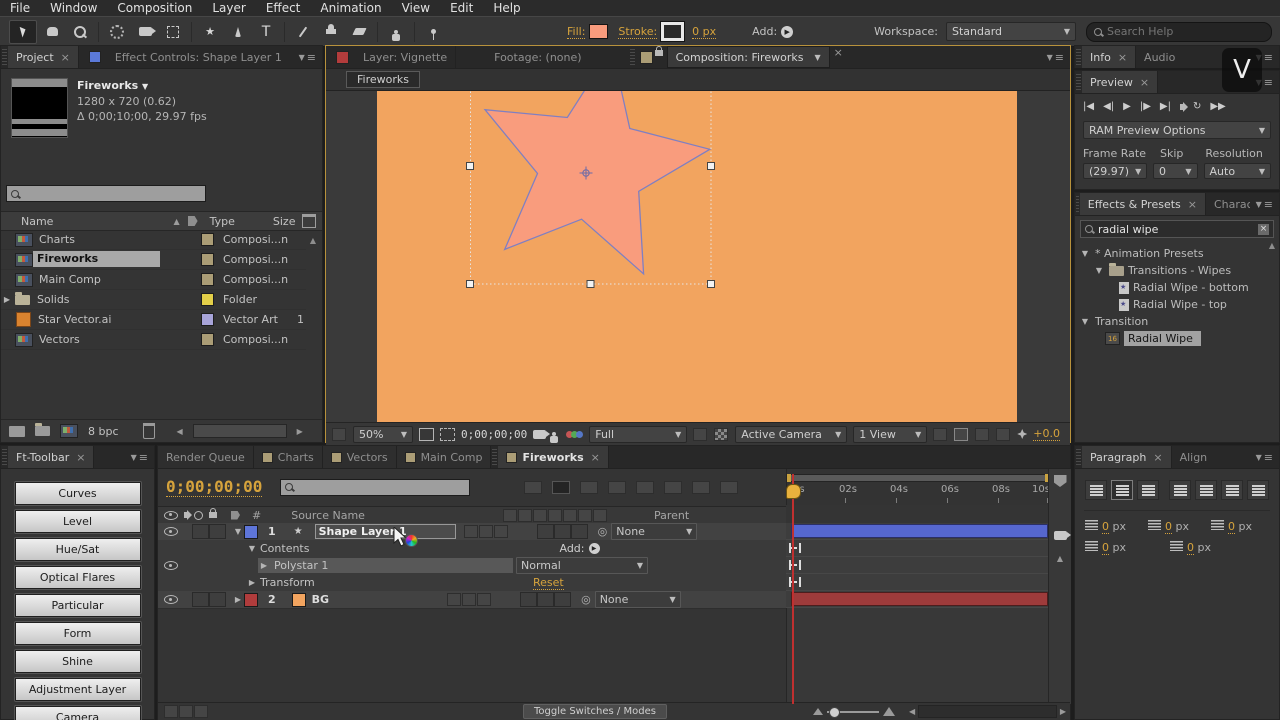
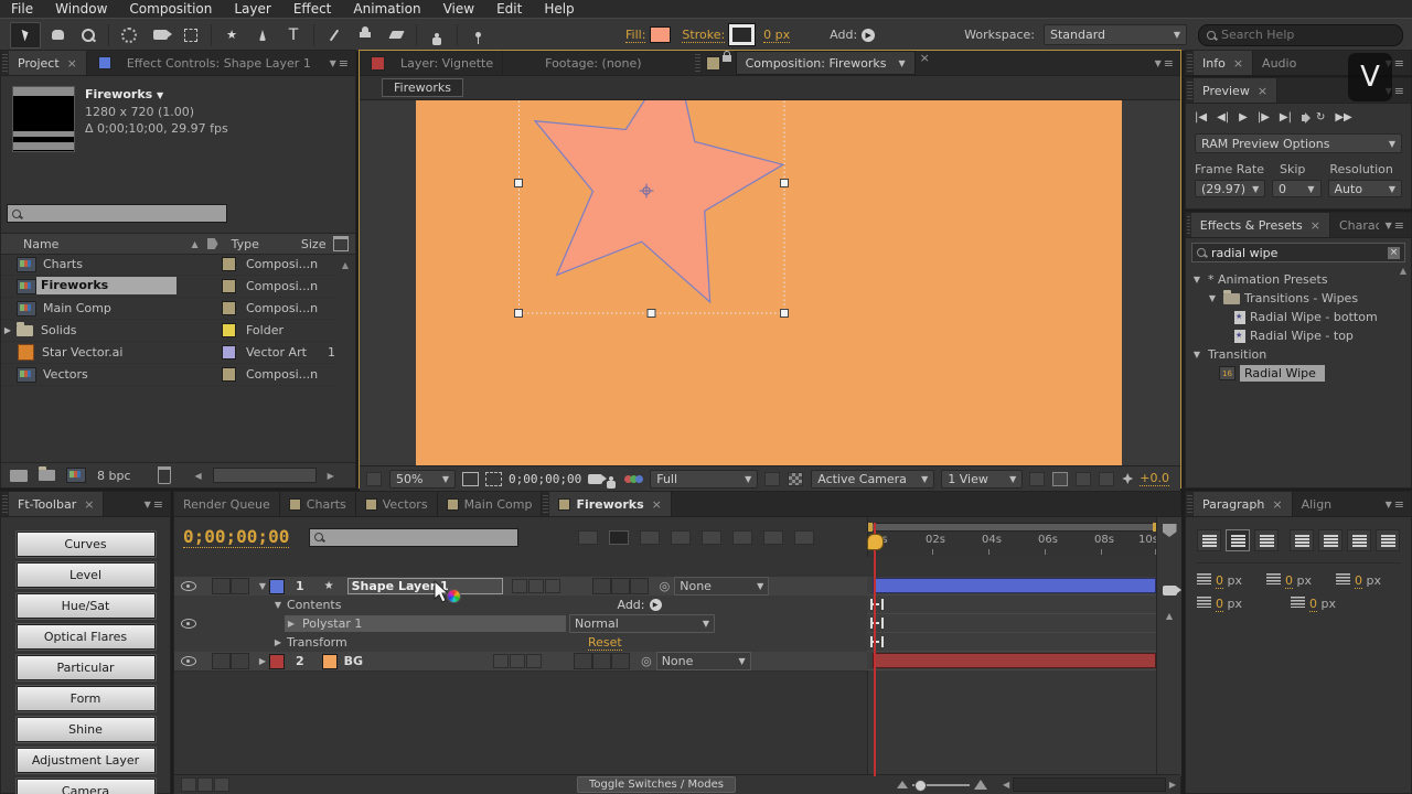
  File
  Window
  Composition
  Layer
  Effect
  Animation
  View
  Edit
  Help
  ★
  T
  Fill:
  Stroke:
  0 px
  Add:
  ▶
  Workspace:
  Standard
  ▼
  Search Help
  Project
  ×
  Effect Controls: Shape Layer 1
  ▼
  ≡
  Fireworks ▼
- 1280 x 720 (0.62)
+ 1280 x 720 (1.00)
  Δ 0;00;10;00, 29.97 fps
  Name
  ▲
  Type
  Size
  Charts
  Composi...n
  Fireworks
  Composi...n
  Main Comp
  Composi...n
  ▶
  Solids
  Folder
  Star Vector.ai
  Vector Art
  1
  Vectors
  Composi...n
  ▲
  8 bpc
  ◀
  ▶
  Layer: Vignette
  Footage: (none)
  Composition: Fireworks
  ▼
  ×
  ▼
  ≡
  Fireworks
  50%
  ▼
  0;00;00;00
  Full
  ▼
  Active Camera
  ▼
  1 View
  ▼
  +0.0
  Info
  ×
  Audio
  ▼
  ≡
  Preview
  ×
  ▼
  ≡
  |◀
  ◀|
  ▶
  |▶
  ▶|
  ↻
  ▶▶
  RAM Preview Options
  ▼
  Frame Rate
  Skip
  Resolution
  (29.97)
  ▼
  0
  ▼
  Auto
  ▼
  Effects & Presets
  ×
  ▼
  ≡
  radial wipe
  ×
  ▼
  * Animation Presets
  ▼
  Transitions - Wipes
  Radial Wipe - bottom
  Radial Wipe - top
  ▼
  Transition
  16
  Radial Wipe
  ▲
  V
  Ft-Toolbar
  ×
  ▼
  ≡
  Curves
  Level
  Hue/Sat
  Optical Flares
  Particular
  Form
  Shine
  Adjustment Layer
  Camera
  Render Queue
  Charts
  Vectors
  Main Comp
  Fireworks
  ×
  0;00;00;00
  02s
  04s
  06s
  08s
- #
- Source Name
- Parent
  ▼
  1
  ★
  Shape Layer 1
  ◎
  None
  ▼
  ▼
  Contents
  Add:
  ▶
  Polystar 1
  Normal
  ▼
  ▶
  Transform
  Reset
  ▶
  2
  BG
  ◎
  None
  ▼
  ▲
  Toggle Switches / Modes
  ◀
  ▶
  Paragraph
  ×
  Align
  ▼
  ≡
  0 px
  0 px
  0 px
  0 px
  0 px
